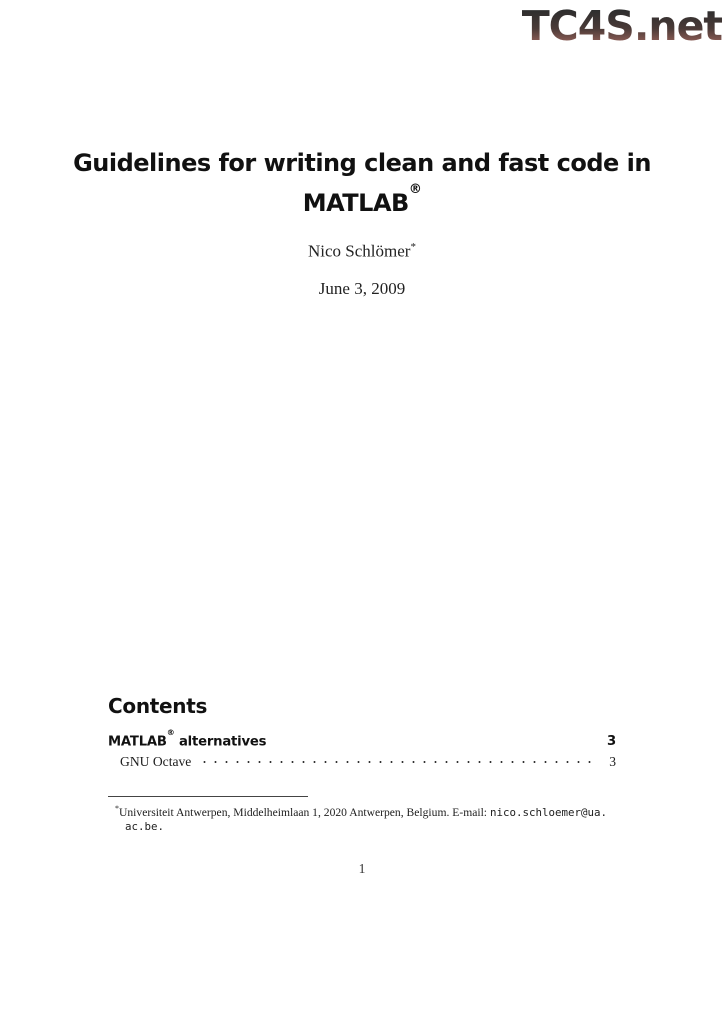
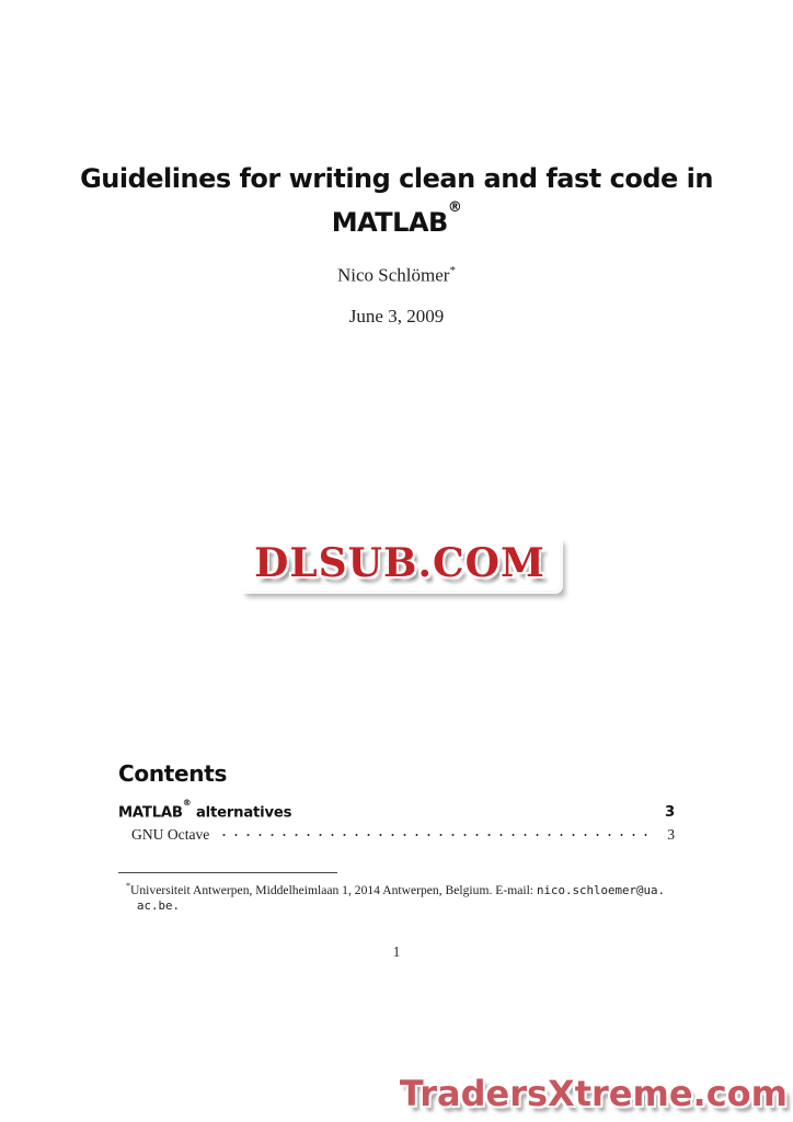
- TC4S.net
  Guidelines for writing clean and fast code in
  MATLAB®
  Nico Schlömer*
  June 3, 2009
+ DLSUB.COM
  Contents
  MATLAB® alternatives
  3
  GNU Octave
  3
- *Universiteit Antwerpen, Middelheimlaan 1, 2020 Antwerpen, Belgium. E-mail: nico.schloemer@ua.
+ *Universiteit Antwerpen, Middelheimlaan 1, 2014 Antwerpen, Belgium. E-mail: nico.schloemer@ua.
  ac.be.
  1
+ TradersXtreme.com
